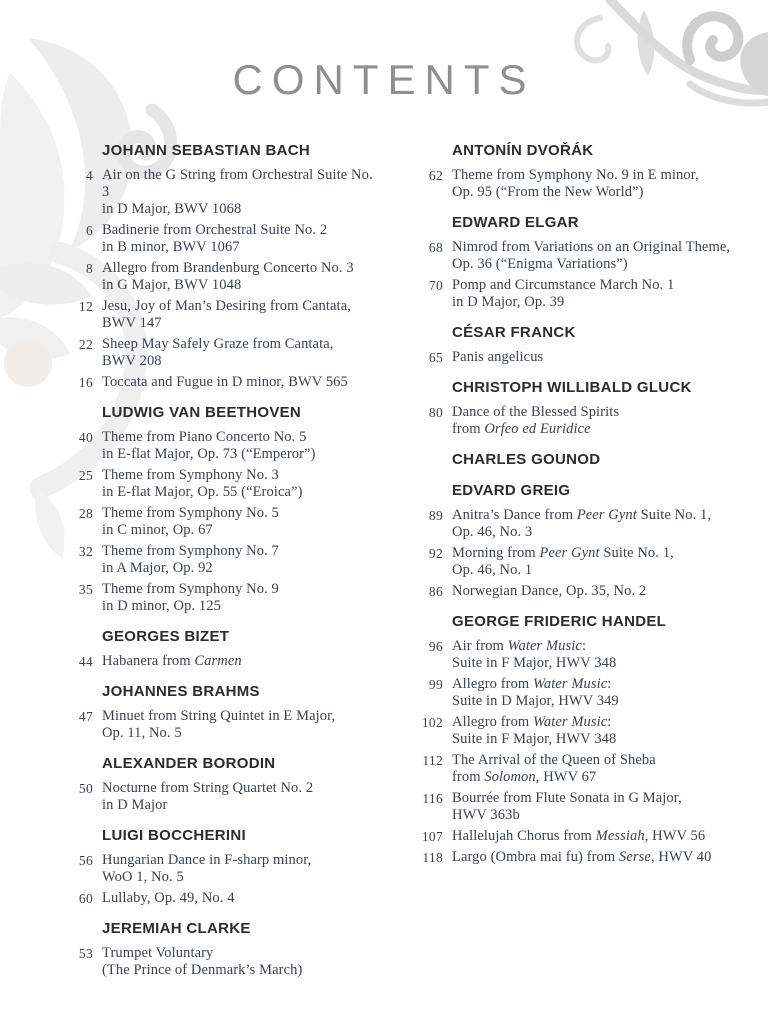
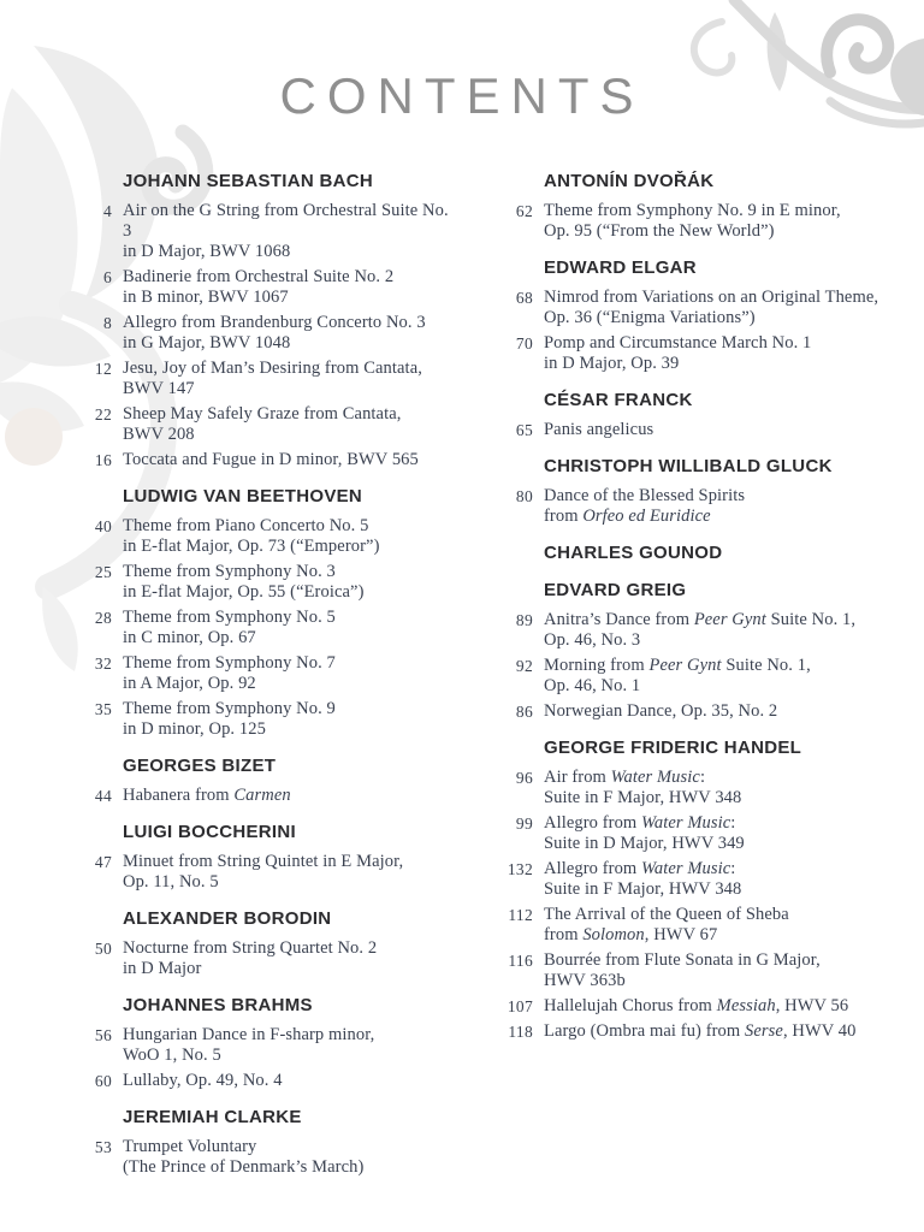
  CONTENTS
  JOHANN SEBASTIAN BACH
  4
  Air on the G String from Orchestral Suite No. 3
  in D Major, BWV 1068
  6
  Badinerie from Orchestral Suite No. 2
  in B minor, BWV 1067
  8
  Allegro from Brandenburg Concerto No. 3
  in G Major, BWV 1048
  12
  Jesu, Joy of Man’s Desiring from Cantata,
  BWV 147
  22
  Sheep May Safely Graze from Cantata,
  BWV 208
  16
  Toccata and Fugue in D minor, BWV 565
  LUDWIG VAN BEETHOVEN
  40
  Theme from Piano Concerto No. 5
  in E-flat Major, Op. 73 (“Emperor”)
  25
  Theme from Symphony No. 3
  in E-flat Major, Op. 55 (“Eroica”)
  28
  Theme from Symphony No. 5
  in C minor, Op. 67
  32
  Theme from Symphony No. 7
  in A Major, Op. 92
  35
  Theme from Symphony No. 9
  in D minor, Op. 125
  GEORGES BIZET
  44
  Habanera from Carmen
- JOHANNES BRAHMS
+ LUIGI BOCCHERINI
  47
  Minuet from String Quintet in E Major,
  Op. 11, No. 5
  ALEXANDER BORODIN
  50
  Nocturne from String Quartet No. 2
  in D Major
- LUIGI BOCCHERINI
+ JOHANNES BRAHMS
  56
  Hungarian Dance in F-sharp minor,
  WoO 1, No. 5
  60
  Lullaby, Op. 49, No. 4
  JEREMIAH CLARKE
  53
  Trumpet Voluntary
  (The Prince of Denmark’s March)
  ANTONÍN DVOŘÁK
  62
  Theme from Symphony No. 9 in E minor,
  Op. 95 (“From the New World”)
  EDWARD ELGAR
  68
  Nimrod from Variations on an Original Theme,
  Op. 36 (“Enigma Variations”)
  70
  Pomp and Circumstance March No. 1
  in D Major, Op. 39
  CÉSAR FRANCK
  65
  Panis angelicus
  CHRISTOPH WILLIBALD GLUCK
  80
  Dance of the Blessed Spirits
  from Orfeo ed Euridice
  CHARLES GOUNOD
  EDVARD GREIG
  89
  Anitra’s Dance from Peer Gynt Suite No. 1,
  Op. 46, No. 3
  92
  Morning from Peer Gynt Suite No. 1,
  Op. 46, No. 1
  86
  Norwegian Dance, Op. 35, No. 2
  GEORGE FRIDERIC HANDEL
  96
  Air from Water Music:
  Suite in F Major, HWV 348
  99
  Allegro from Water Music:
  Suite in D Major, HWV 349
- 102
+ 132
  Allegro from Water Music:
  Suite in F Major, HWV 348
  112
  The Arrival of the Queen of Sheba
  from Solomon, HWV 67
  116
  Bourrée from Flute Sonata in G Major,
  HWV 363b
  107
  Hallelujah Chorus from Messiah, HWV 56
  118
  Largo (Ombra mai fu) from Serse, HWV 40
